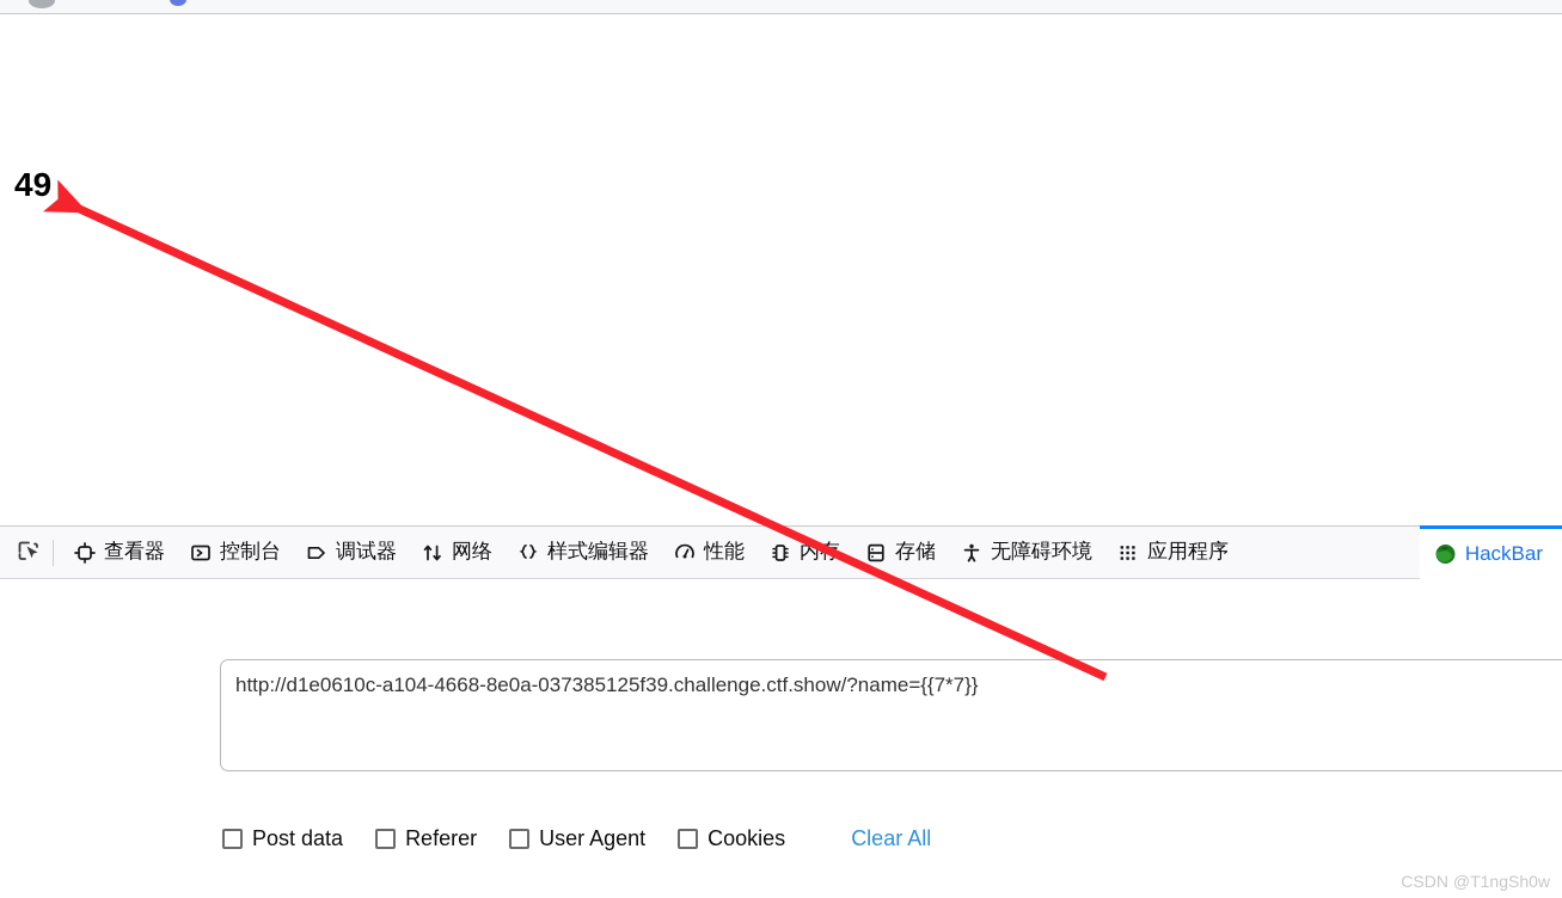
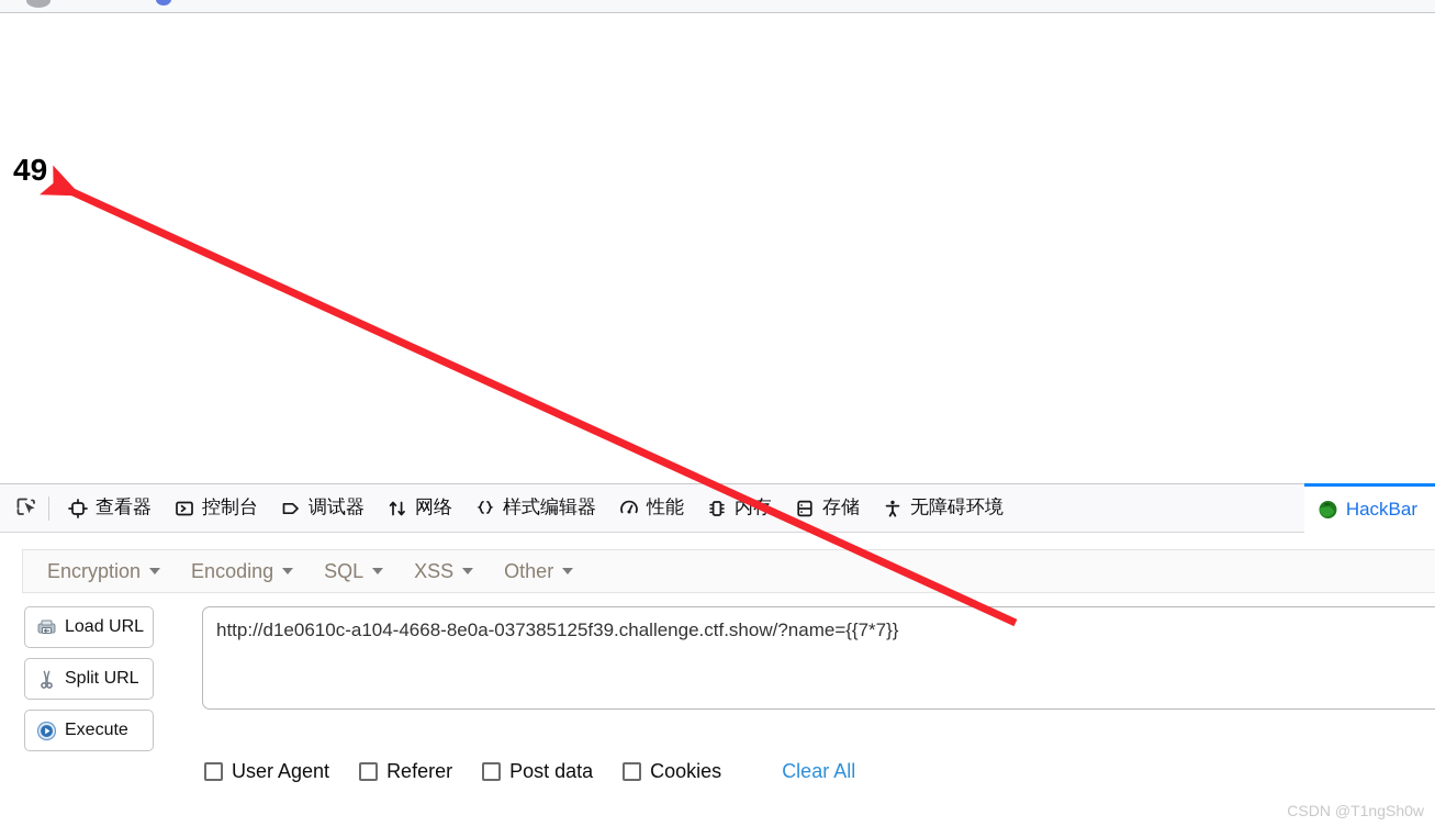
  49
  查看器
  控制台
  调试器
  网络
  样式编辑器
  性能
  存储
  无障碍环境
- 应用程序
  HackBar
+ Encryption
+ Encoding
+ SQL
+ XSS
+ Other
+ Load URL
+ Split URL
+ Execute
  http://d1e0610c-a104-4668-8e0a-037385125f39.challenge.ctf.show/?name={{7*7}}
- Post data
+ User Agent
  Referer
- User Agent
+ Post data
  Cookies
  Clear All
  CSDN @T1ngSh0w
